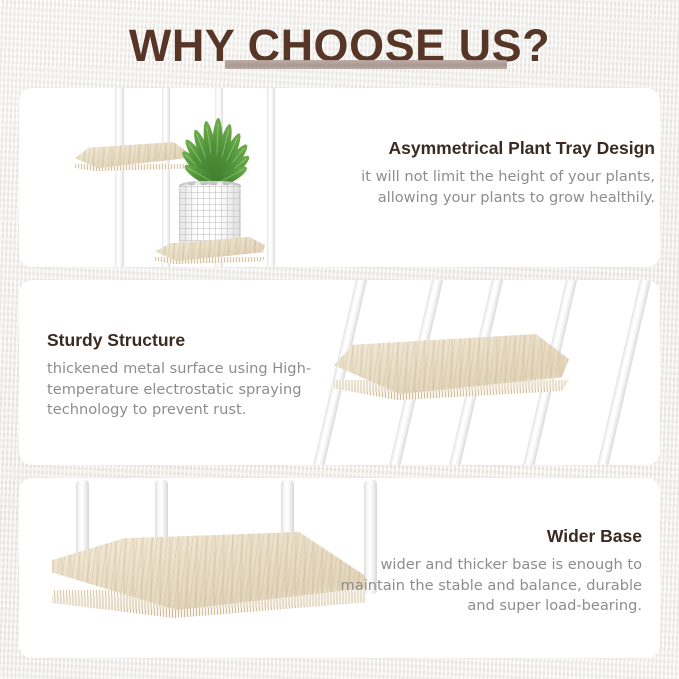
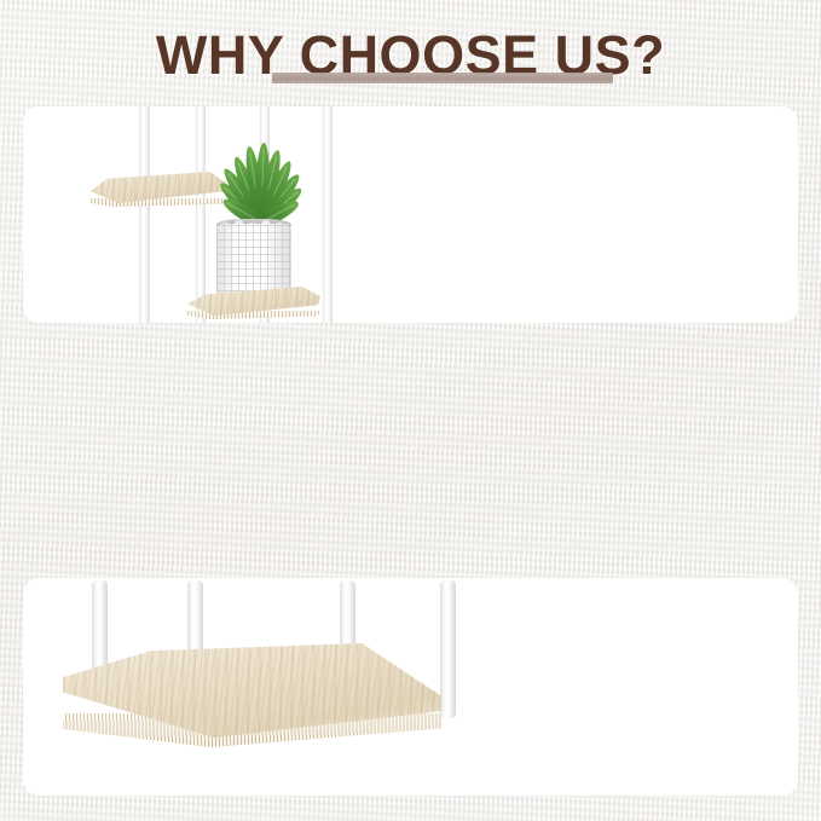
  WHY CHOOSE US?
- Asymmetrical Plant Tray Design
- it will not limit the height of your plants, allowing your plants to grow healthily.
- Sturdy Structure
- thickened metal surface using High-temperature electrostatic spraying technology to prevent rust.
- Wider Base
- wider and thicker base is enough to maintain the stable and balance, durable and super load-bearing.
